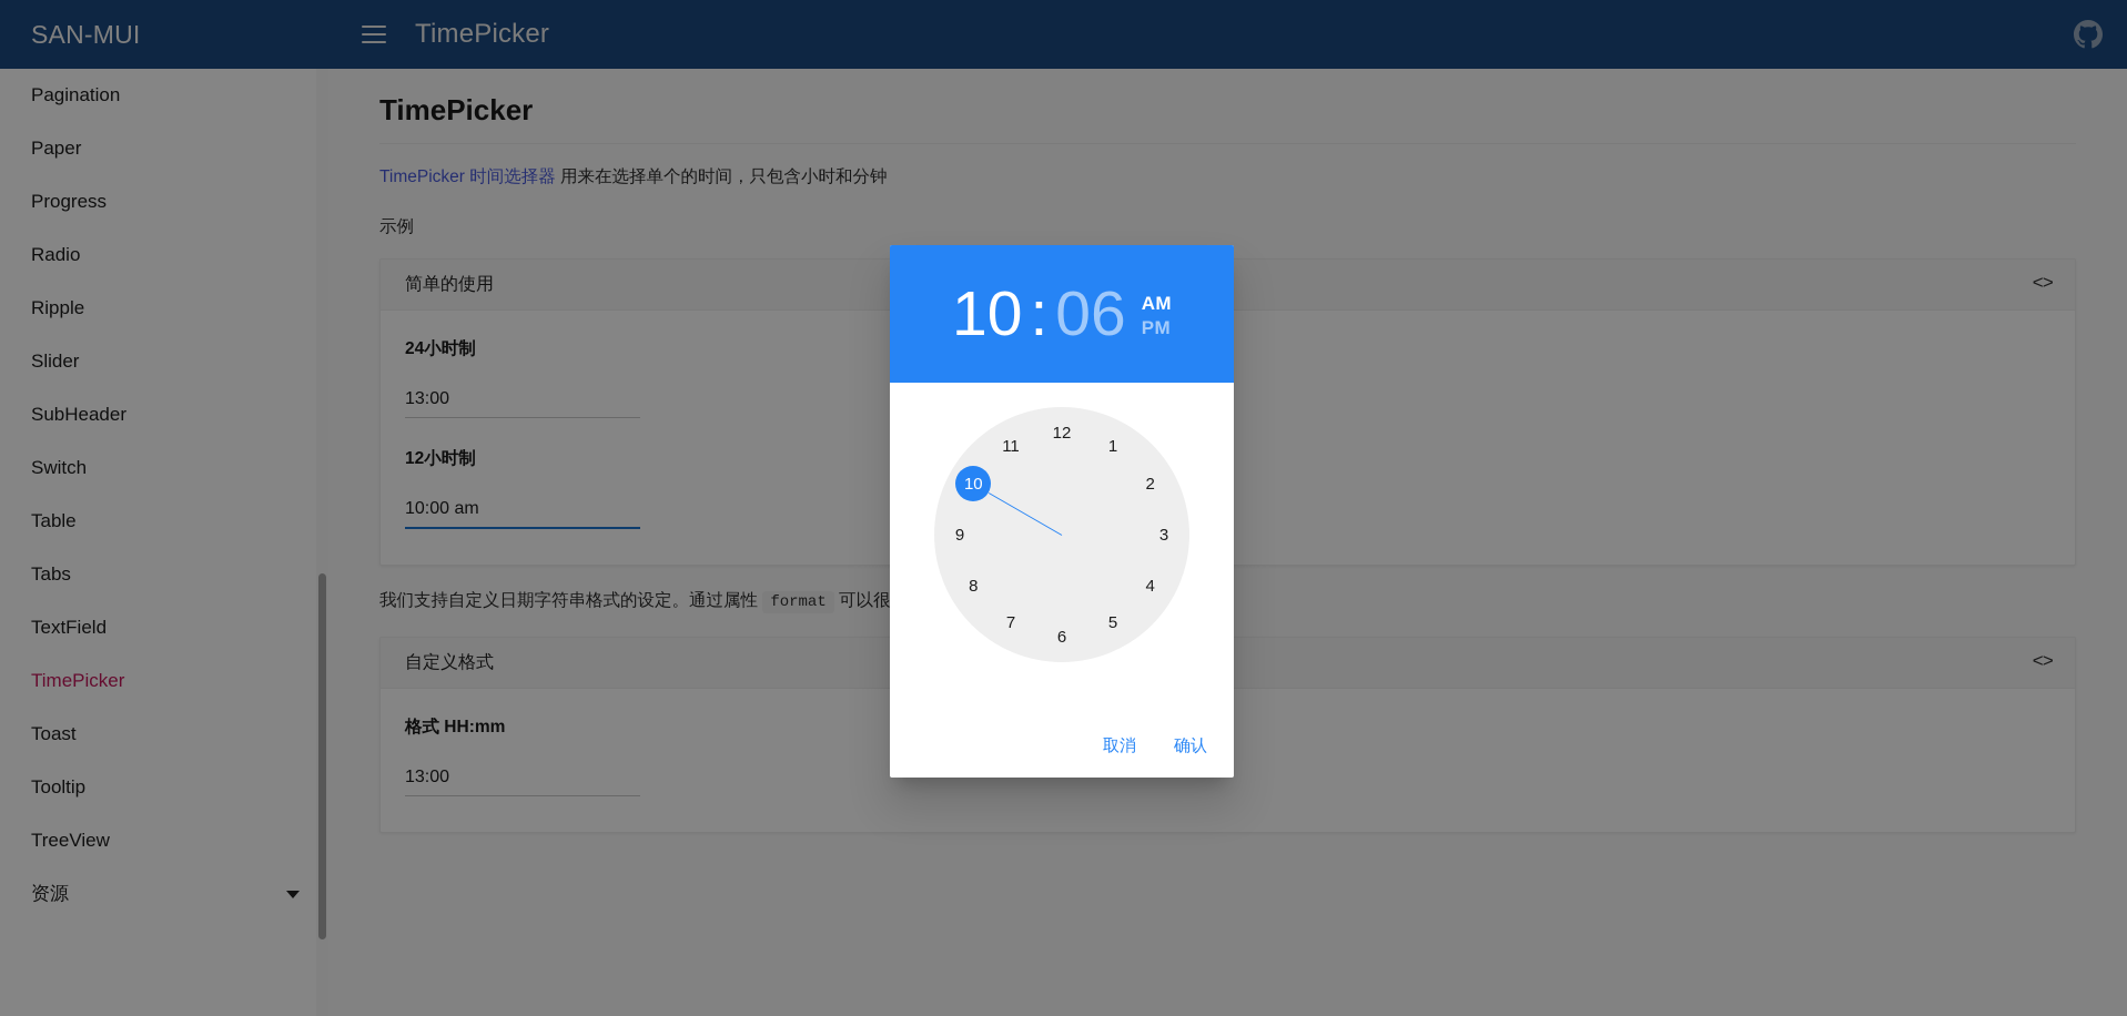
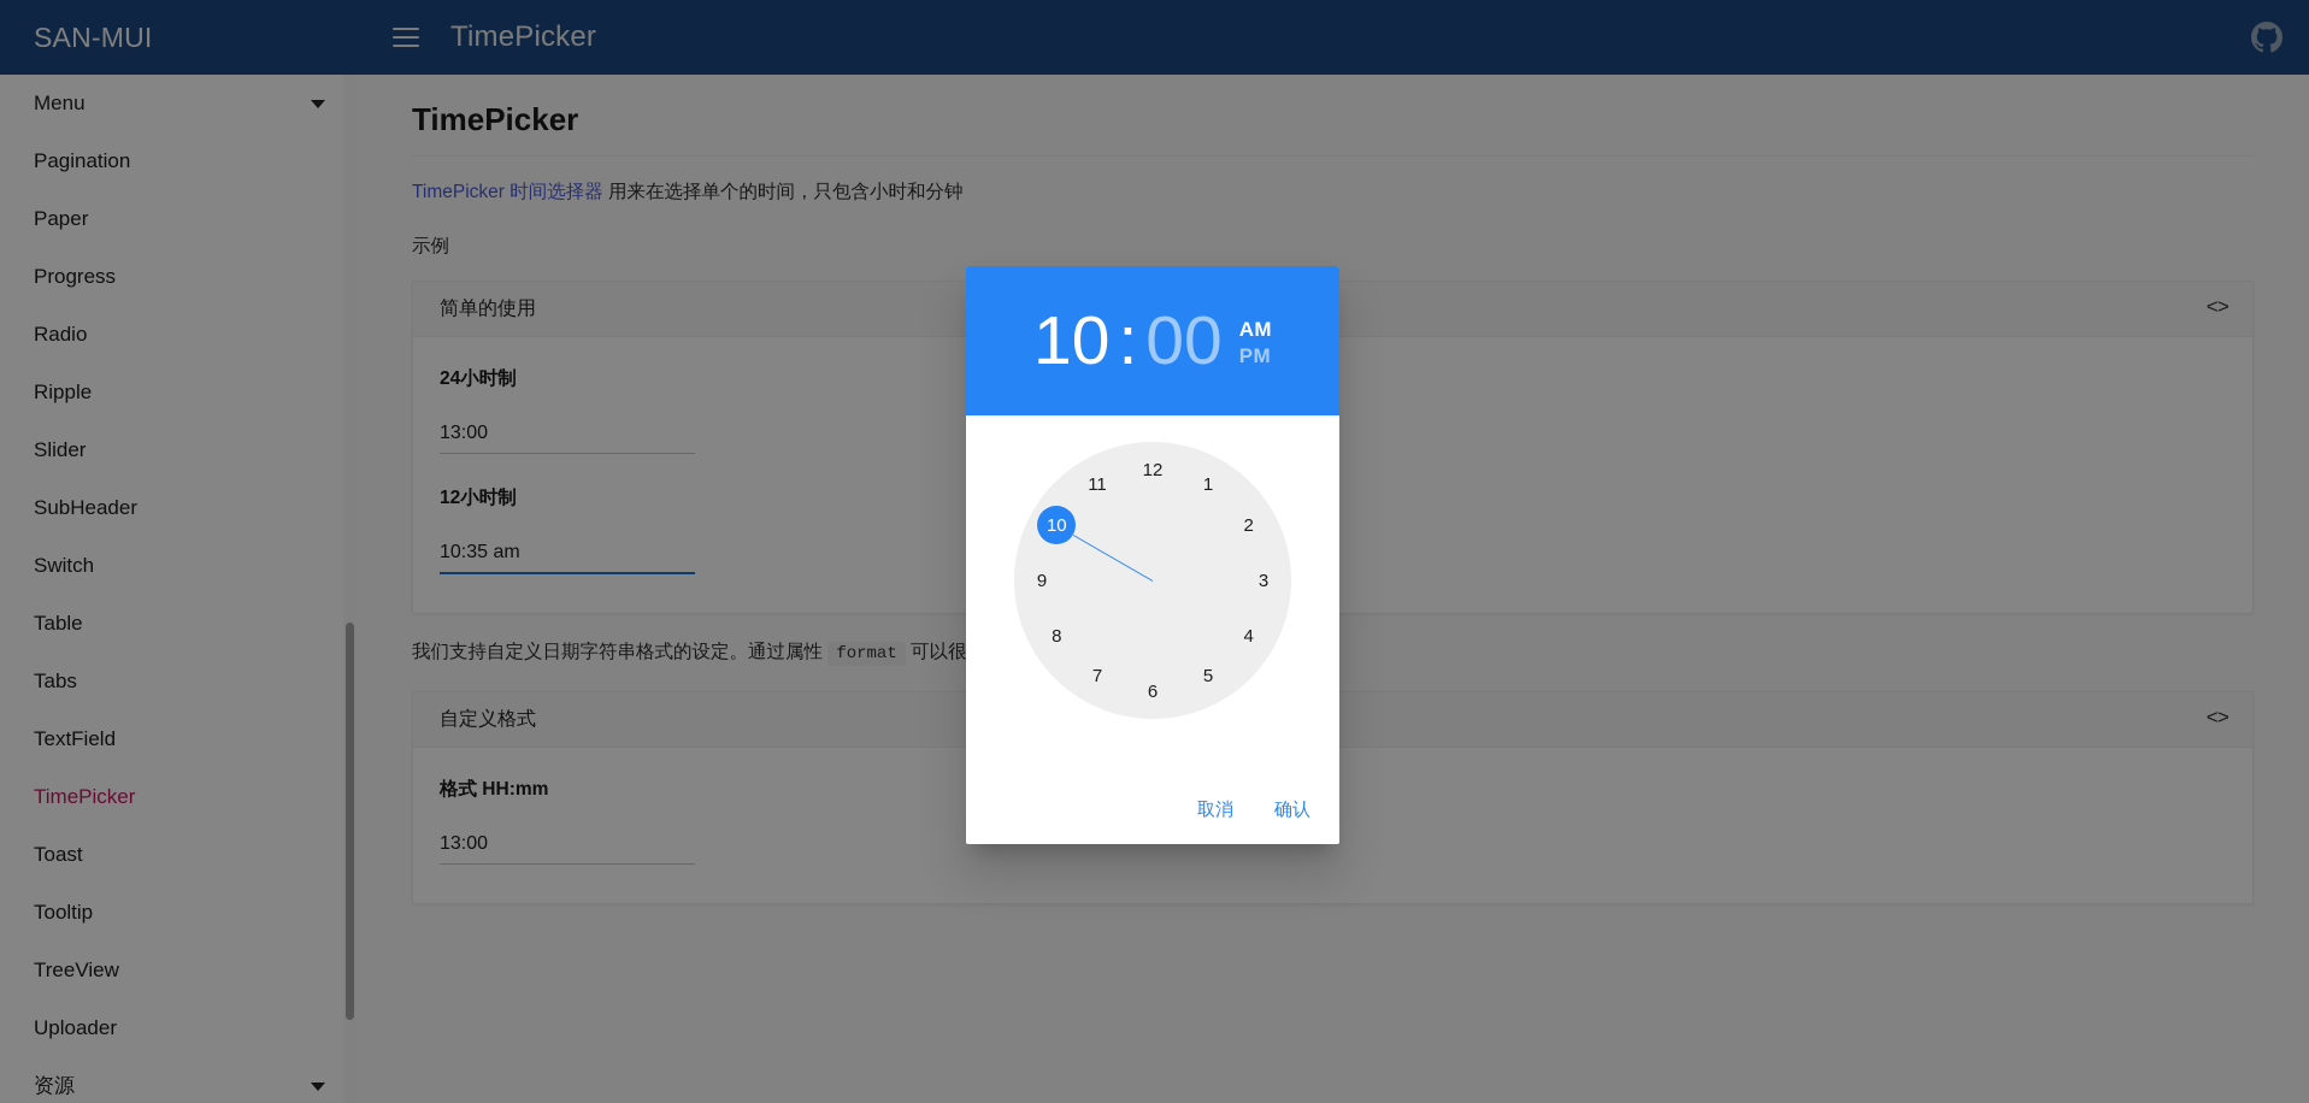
  SAN-MUI
+ Menu
  Pagination
  Paper
  Progress
  Radio
  Ripple
  Slider
  SubHeader
  Switch
  Table
  Tabs
  TextField
  TimePicker
  Toast
  Tooltip
  TreeView
+ Uploader
  资源
  TimePicker
  TimePicker
  TimePicker 时间选择器 用来在选择单个的时间，只包含小时和分钟
  示例
  简单的使用
  <>
  24小时制
  13:00
  12小时制
- 10:00 am
+ 10:35 am
  我们支持自定义日期字符串格式的设定。通过属性 format 可以很
  自定义格式
  <>
  格式 HH:mm
  13:00
  10
  :
- 06
+ 00
  AM
  PM
  1
  2
  3
  4
  5
  6
  7
  8
  9
  10
  11
  12
  取消
  确认
